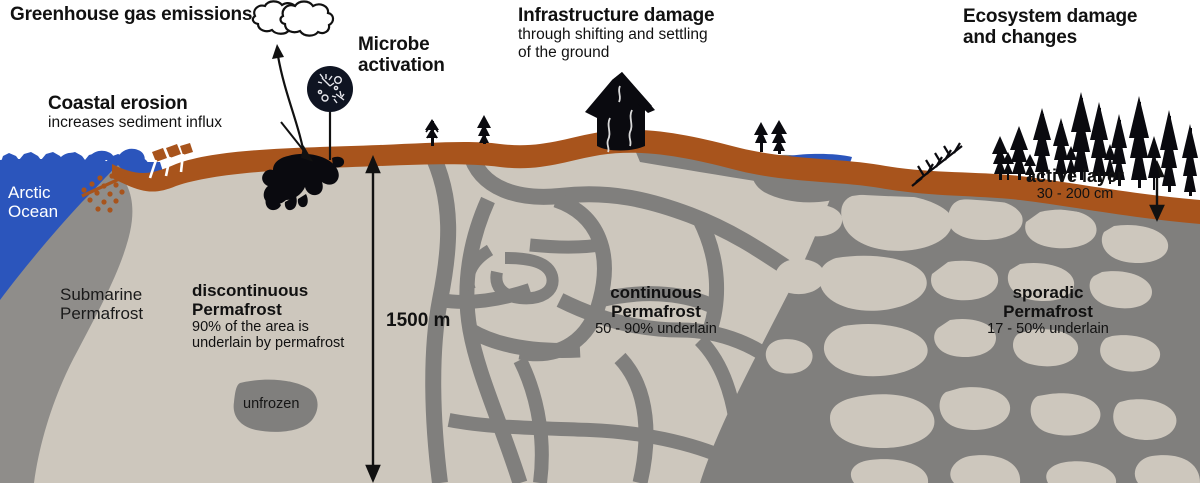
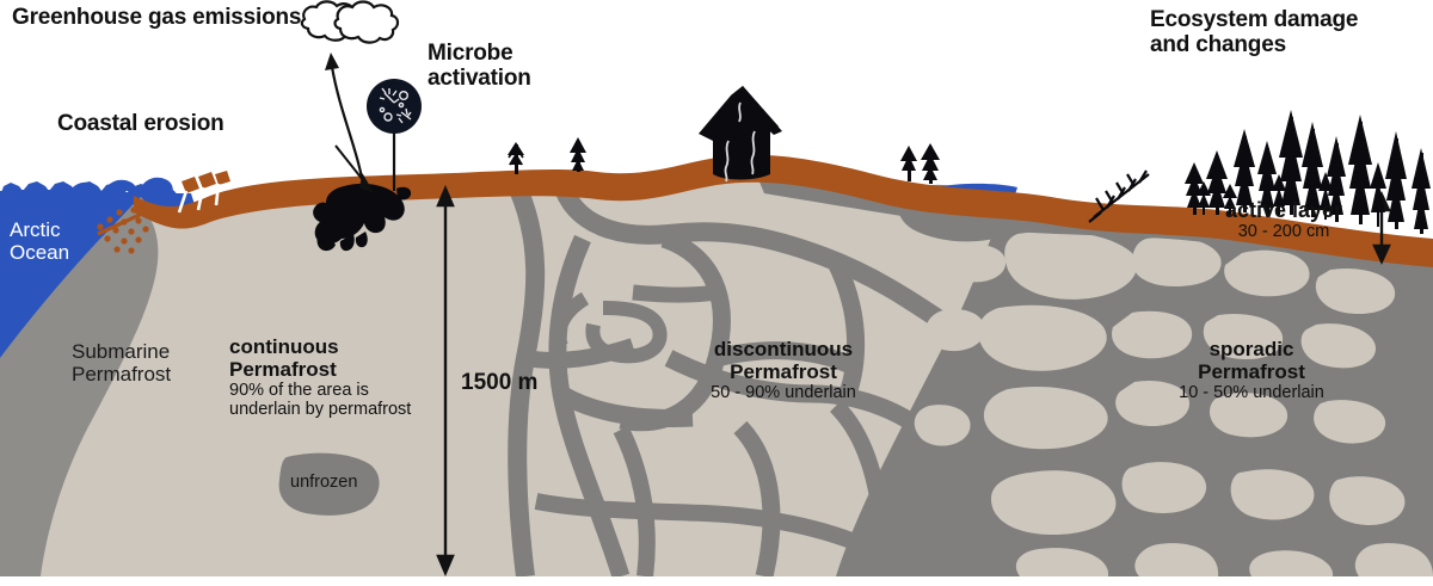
  Greenhouse gas emissions
  Coastal erosion
- increases sediment influx
  Microbe
  activation
- Infrastructure damage
- through shifting and settling
- of the ground
  Ecosystem damage
  and changes
  Arctic
  Ocean
  Submarine
  Permafrost
- discontinuous
+ continuous
  Permafrost
  90% of the area is
  underlain by permafrost
- continuous
+ discontinuous
  Permafrost
  50 - 90% underlain
  sporadic
  Permafrost
- 17 - 50% underlain
+ 10 - 50% underlain
  1500 m
  unfrozen
  active layer
  30 - 200 cm
